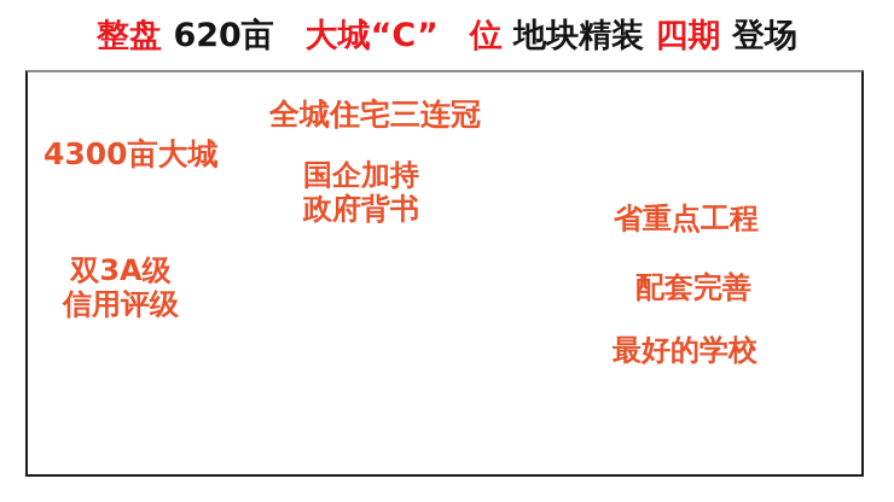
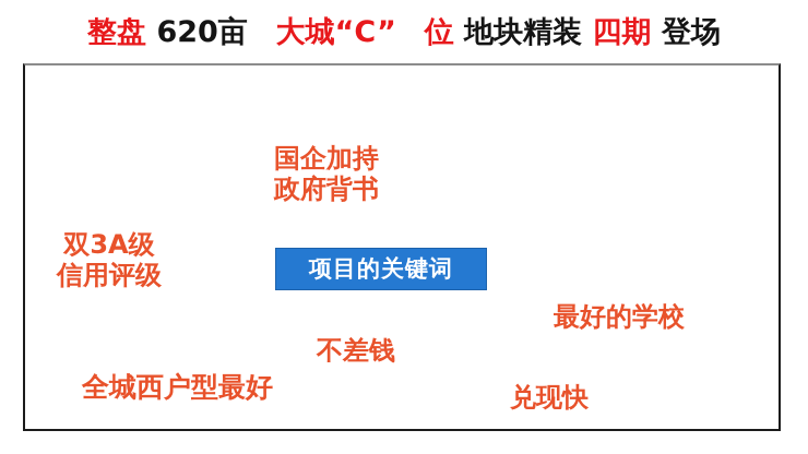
  整盘 620亩 大城“C” 位 地块精装 四期 登场
- 4300亩大城
- 全城住宅三连冠
  国企加持
  政府背书
- 省重点工程
  双3A级
  信用评级
- 配套完善
  最好的学校
+ 不差钱
+ 全城西户型最好
+ 兑现快
+ 项目的关键词
